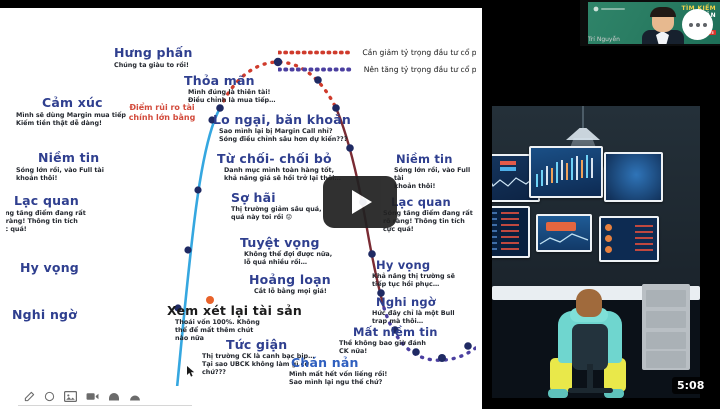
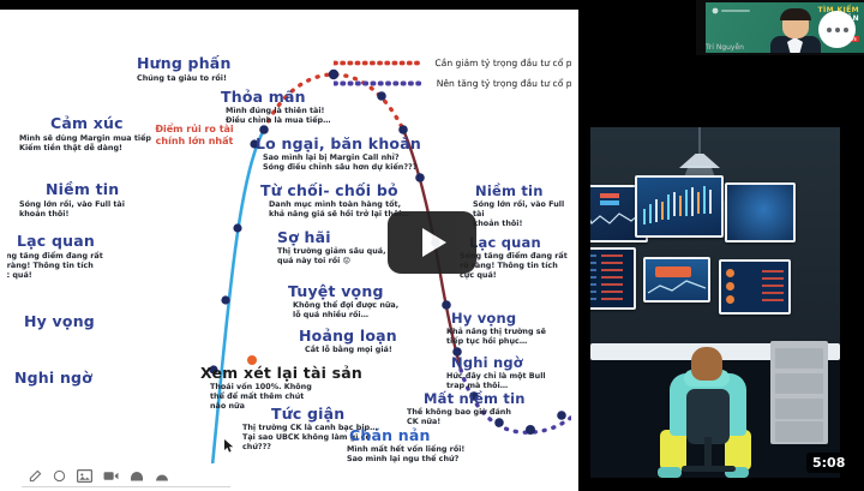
  Hưng phấn
  Thỏa mãn
  Mình đúng là thiên tài!
  Điều chỉnh là mua tiếp…
  Lo ngại, băn khoăn
  Sao mình lại bị Margin Call nhỉ?
  Sóng điều chỉnh sâu hơn dự kiến???
  Từ chối- chối bỏ
  Danh mục mình toàn hàng tốt,
  khả năng giá sẽ hồi trở lại t
  Sợ hãi
  Thị trường giảm sâu quá,
  quá này toi rồi 😟
  Tuyệt vọng
  Không thể đợi được nữa,
  lỗ quá nhiều rồi…
  Hoảng loạn
  Cắt lỗ bằng mọi giá!
  Xem xét lại tài sản
  Thoái vốn 100%. Không
  thể để mất thêm chút
  nào nữa
  Tức giận
  Thị trường CK là canh bạc bịp…
  Tại sao UBCK không làm gì cơ
  chứ???
  Chán nản
  Mình mất hết vốn liếng rồi!
  Sao mình lại ngu thế chứ?
  Mất niềm tin
  Thề không bao giờ đánh
  CK nữa!
  Nghi ngờ
  Hức đây chỉ là một Bull
  trap mà thôi…
  Hy vọng
  Khả năng thị trường sẽ
  tiếp tục hồi phục…
  ạc quan
  g tăng điểm đang rất
  àng! Thông tin tích
  cực quá!
  Niềm tin
  Sóng lớn rồi, vào Full tài
  hoản thôi!
  Cảm xúc
  Mình sẽ dùng Margin mua tiếp
  Kiếm tiền thật dễ dàng!
  Niềm tin
  Sóng lớn rồi, vào Full tài
  khoản thôi!
  Lạc quan
  ng tăng điểm đang rất
  ràng! Thông tin tích
  c quá!
  Hy vọng
  Nghi ngờ
- Điểm rủi ro tài chính lớn bằng
+ Điểm rủi ro tài chính lớn nhất
  Cần giảm tỷ trọng đầu tư cổ p
  Nên tăng tỷ trọng đầu tư cổ p
  5:08
